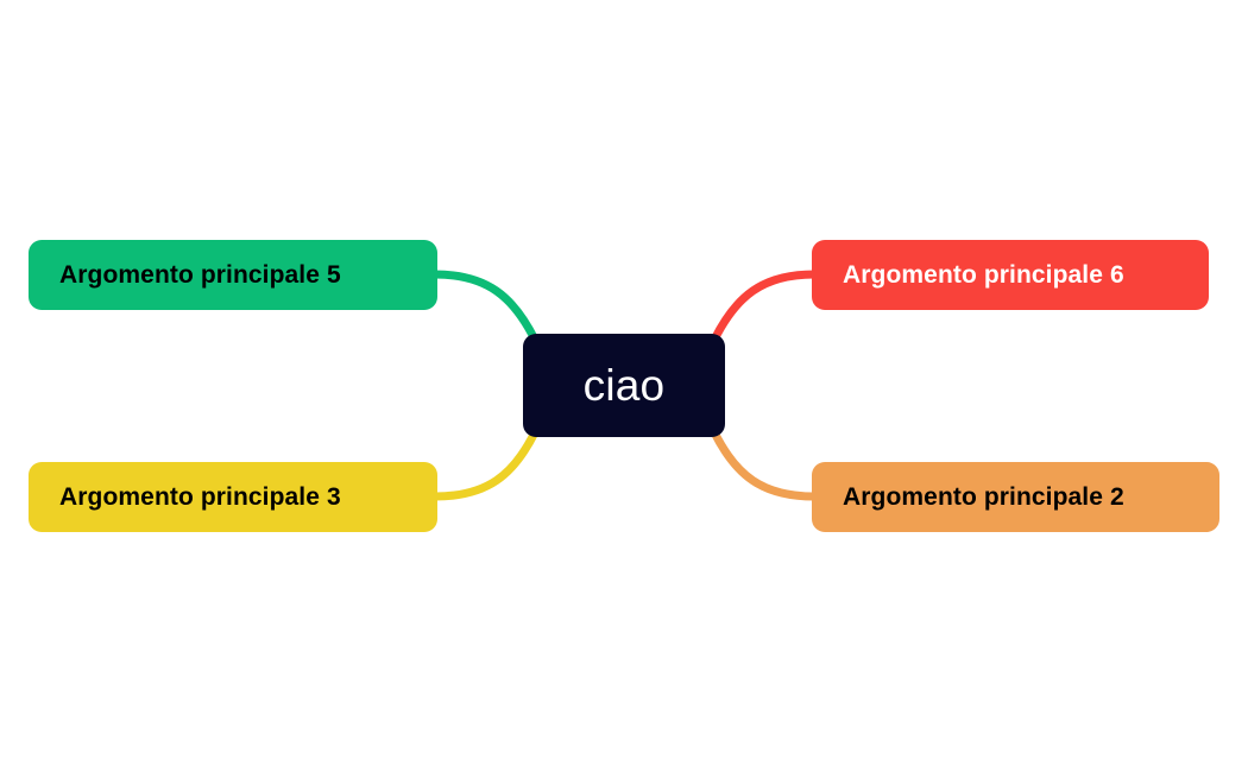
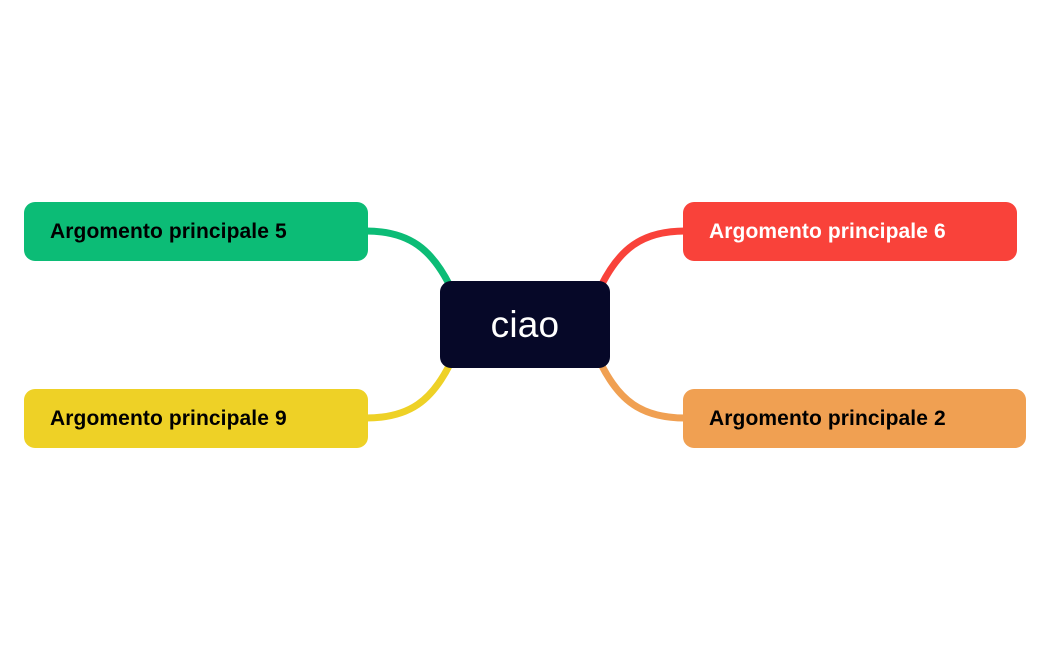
  Argomento principale 5
- Argomento principale 3
+ Argomento principale 9
  ciao
  Argomento principale 6
  Argomento principale 2
